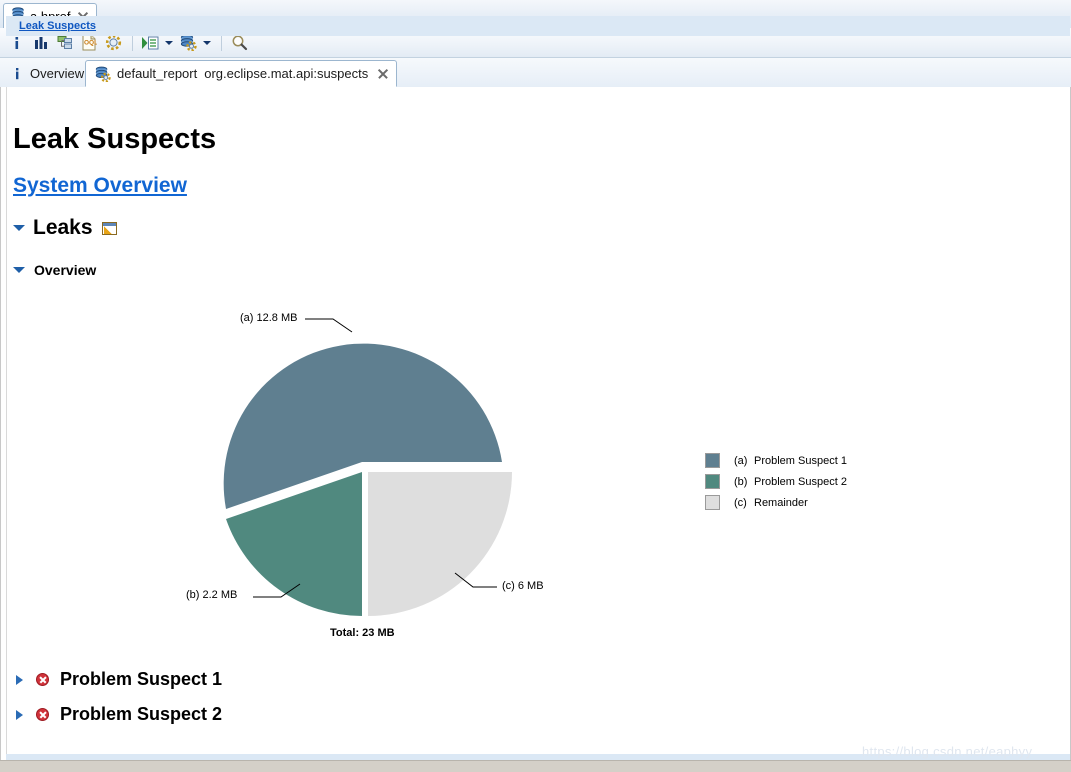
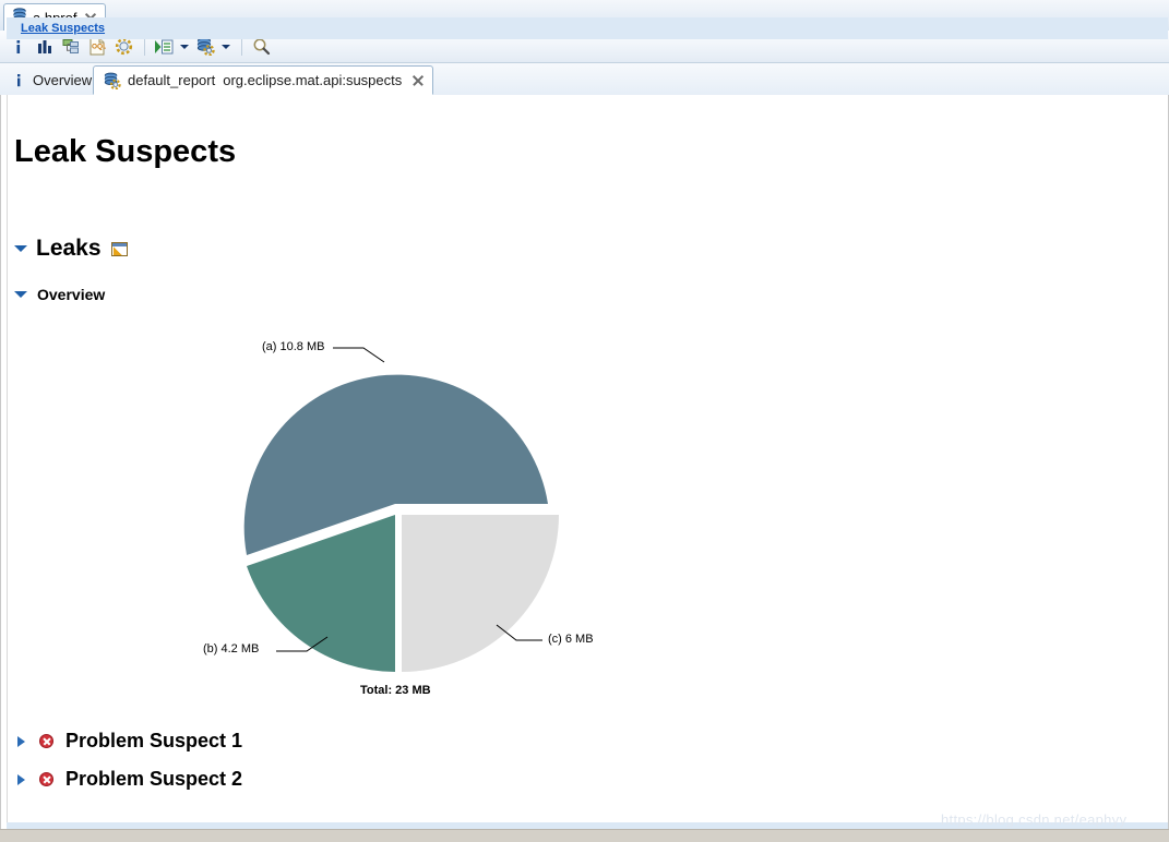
  Overview
  default_report
  org.eclipse.mat.api:suspects
  Leak Suspects
  Leak Suspects
- System Overview
  Leaks
  Overview
- (a) 12.8 MB
+ (a) 10.8 MB
- (b) 2.2 MB
+ (b) 4.2 MB
  (c) 6 MB
  Total: 23 MB
- (a) Problem Suspect 1
- (b) Problem Suspect 2
- (c) Remainder
  Problem Suspect 1
  Problem Suspect 2
  https://blog.csdn.net/eaphyy
